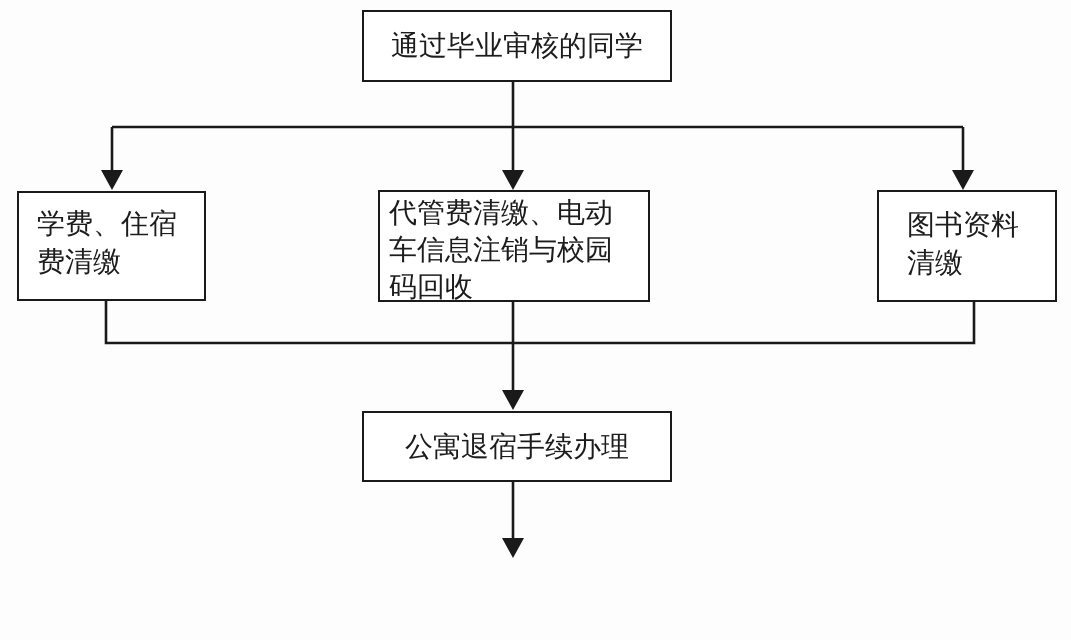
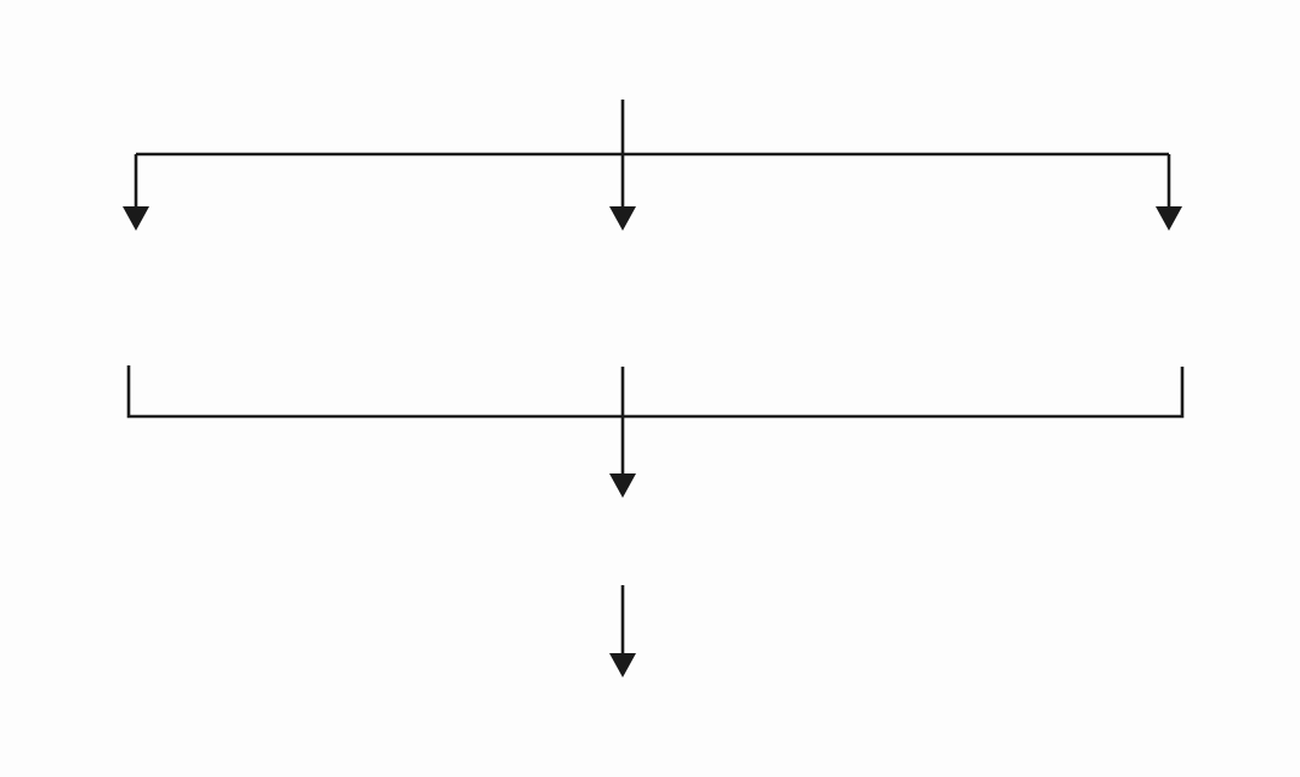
- 通过毕业审核的同学
- 学费、住宿费清缴
- 代管费清缴、电动车信息注销与校园码回收
- 图书资料清缴
- 公寓退宿手续办理
